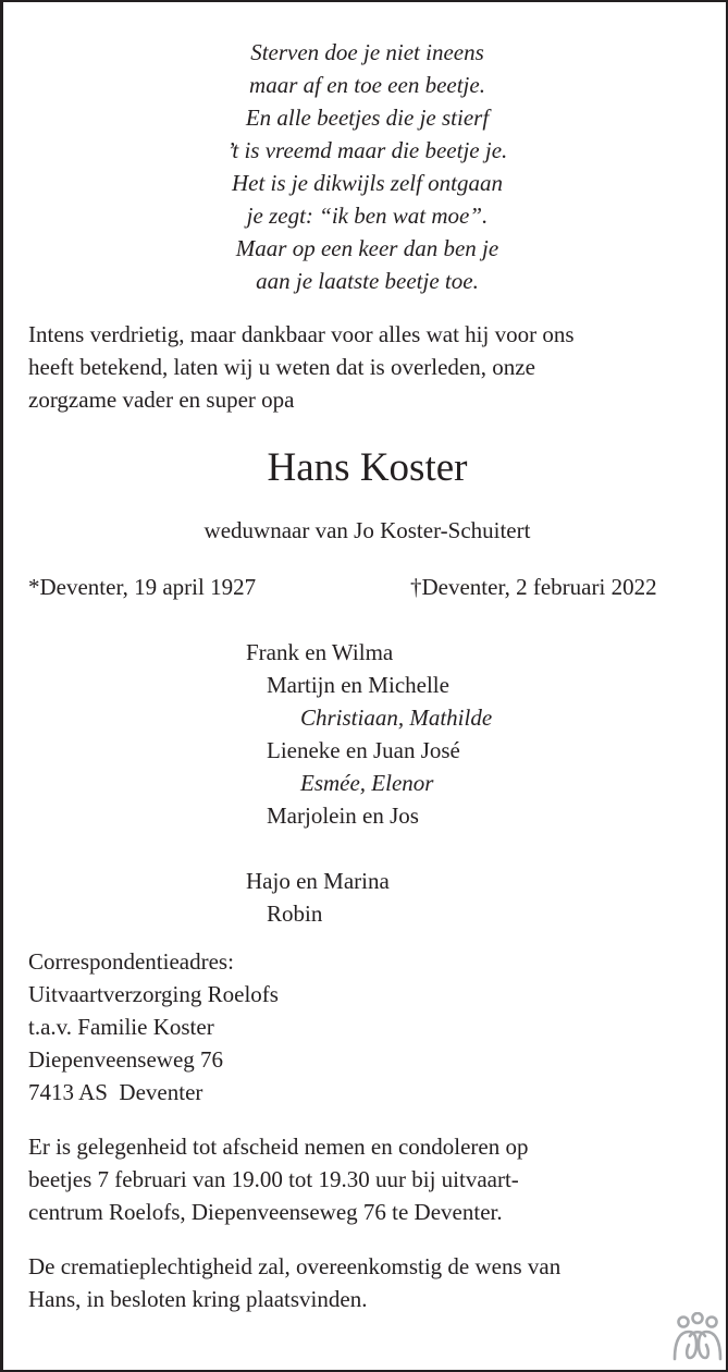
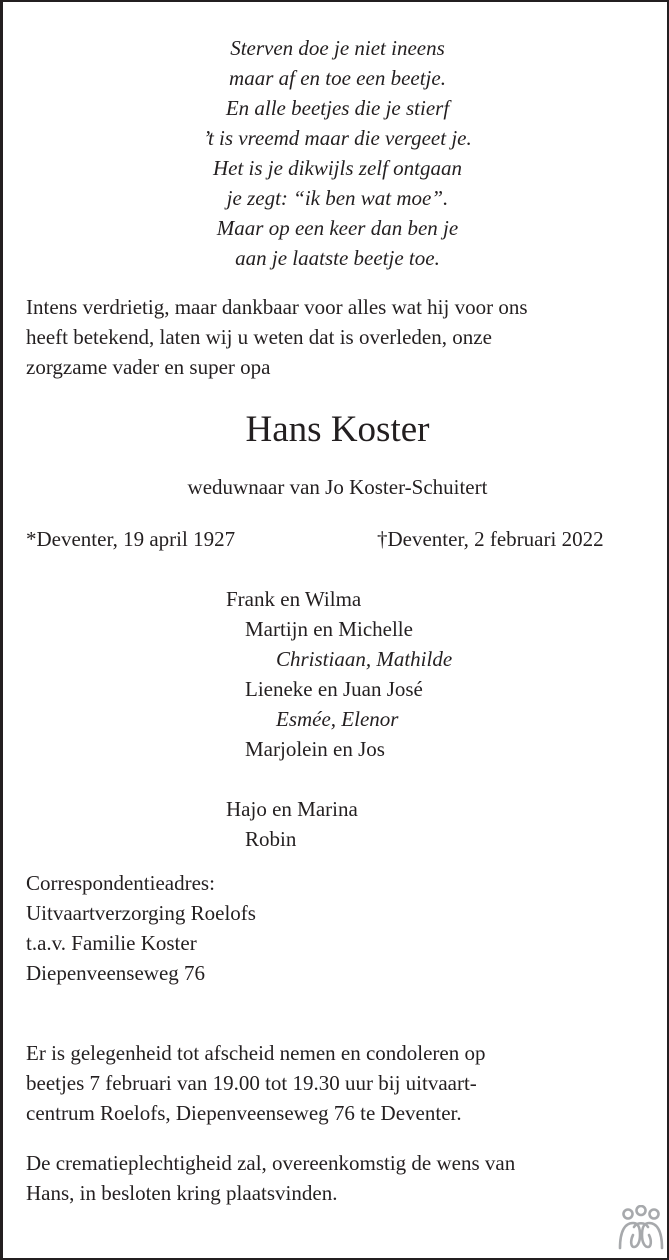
  Sterven doe je niet ineens
  maar af en toe een beetje.
  En alle beetjes die je stierf
- ’t is vreemd maar die beetje je.
+ ’t is vreemd maar die vergeet je.
  Het is je dikwijls zelf ontgaan
  je zegt: “ik ben wat moe”.
  Maar op een keer dan ben je
  aan je laatste beetje toe.
  Intens verdrietig, maar dankbaar voor alles wat hij voor ons
  heeft betekend, laten wij u weten dat is overleden, onze
  zorgzame vader en super opa
  Hans Koster
  weduwnaar van Jo Koster-Schuitert
  *Deventer, 19 april 1927
  †Deventer, 2 februari 2022
  Frank en Wilma
  Martijn en Michelle
  Christiaan, Mathilde
  Lieneke en Juan José
  Esmée, Elenor
  Marjolein en Jos
  Hajo en Marina
  Robin
  Correspondentieadres:
  Uitvaartverzorging Roelofs
  t.a.v. Familie Koster
  Diepenveenseweg 76
- 7413 AS Deventer
  Er is gelegenheid tot afscheid nemen en condoleren op
  beetjes 7 februari van 19.00 tot 19.30 uur bij uitvaart-
  centrum Roelofs, Diepenveenseweg 76 te Deventer.
  De crematieplechtigheid zal, overeenkomstig de wens van
  Hans, in besloten kring plaatsvinden.
